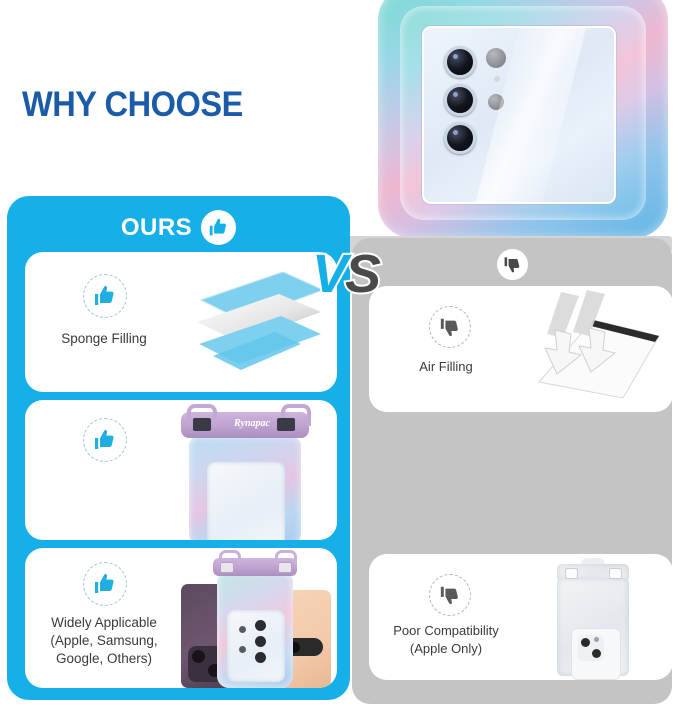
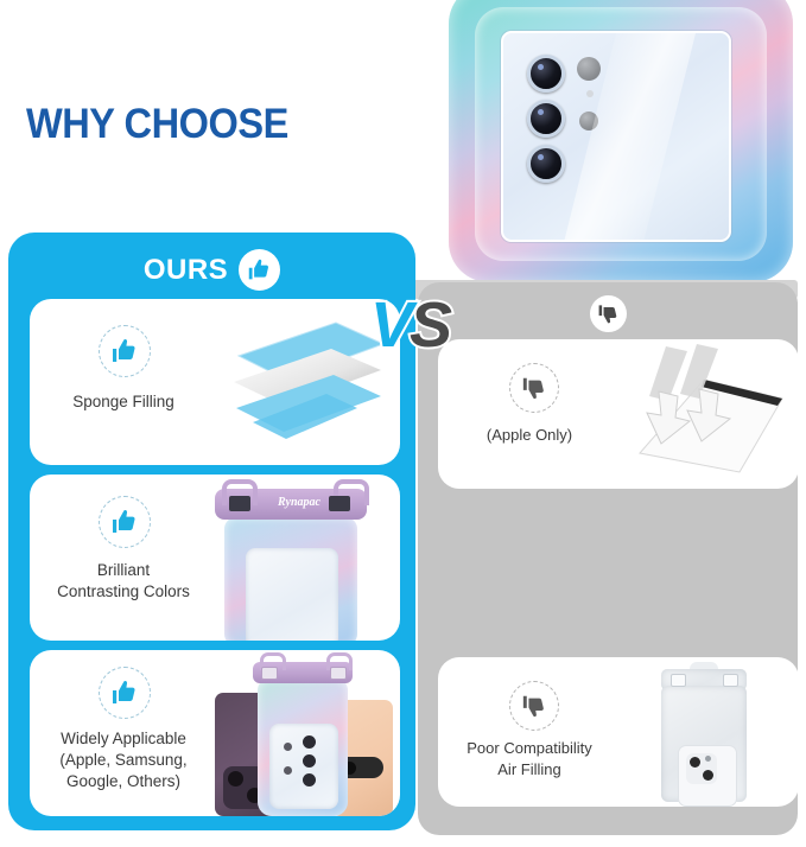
  WHY CHOOSE
  OURS
  Sponge Filling
+ Brilliant
+ Contrasting Colors
  Rynapac
  Widely Applicable
  (Apple, Samsung,
  Google, Others)
- Air Filling
+ (Apple Only)
  Poor Compatibility
- (Apple Only)
+ Air Filling
  VS
